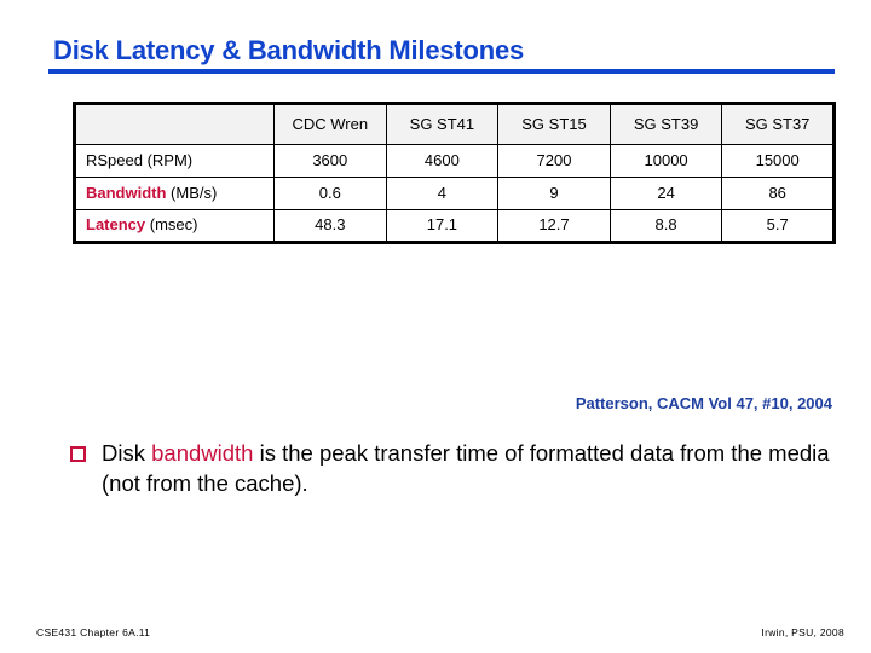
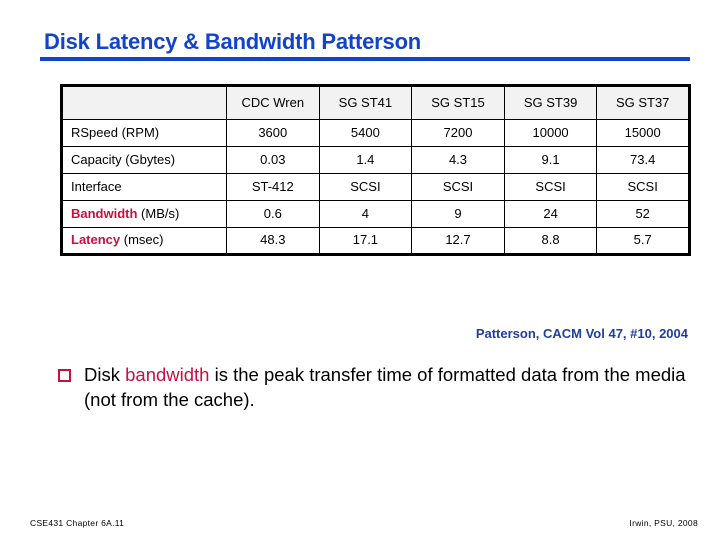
- Disk Latency & Bandwidth Milestones
+ Disk Latency & Bandwidth Patterson
  	CDC Wren	SG ST41	SG ST15	SG ST39	SG ST37
- RSpeed (RPM)	3600	4600	7200	10000	15000
+ RSpeed (RPM)	3600	5400	7200	10000	15000
+ Capacity (Gbytes)	0.03	1.4	4.3	9.1	73.4
+ Interface	ST-412	SCSI	SCSI	SCSI	SCSI
- Bandwidth (MB/s)	0.6	4	9	24	86
+ Bandwidth (MB/s)	0.6	4	9	24	52
  Latency (msec)	48.3	17.1	12.7	8.8	5.7
  Patterson, CACM Vol 47, #10, 2004
  Disk bandwidth is the peak transfer time of formatted data from the media (not from the cache).
  CSE431 Chapter 6A.11
  Irwin, PSU, 2008
